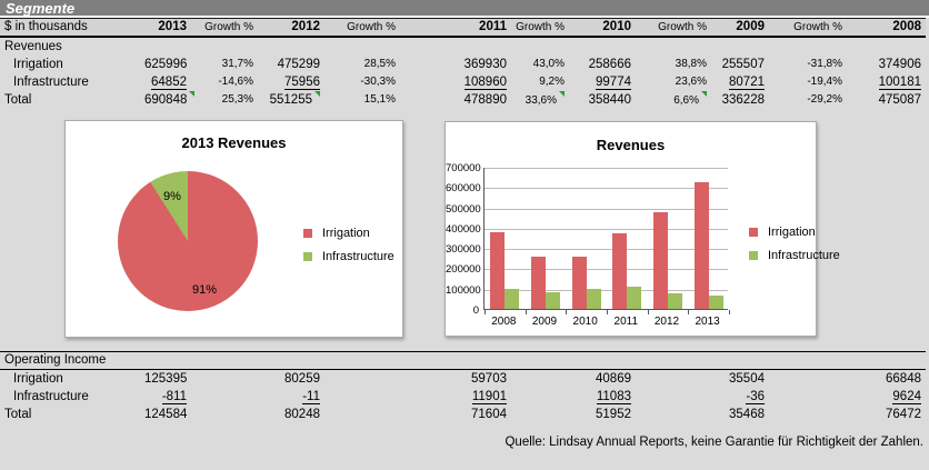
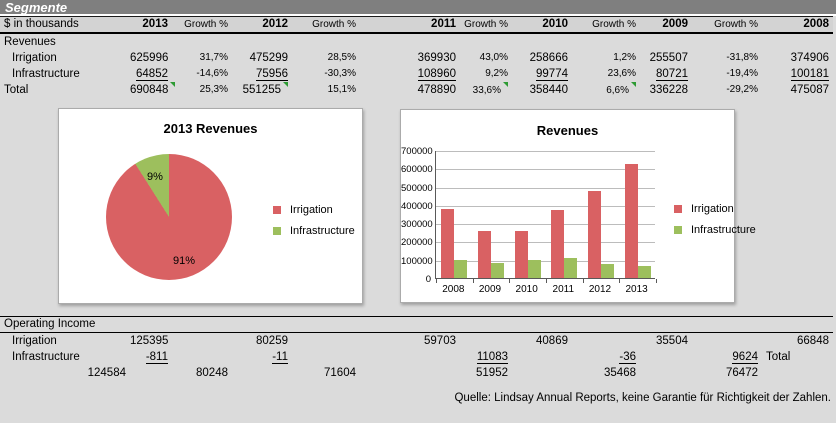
  Segmente
  $ in thousands
  2013
  Growth %
  2012
  Growth %
  2011
  Growth %
  2010
  Growth %
  2009
  Growth %
  2008
  Revenues
  Irrigation
  625996
  31,7%
  475299
  28,5%
  369930
  43,0%
  258666
- 38,8%
+ 1,2%
  255507
  -31,8%
  374906
  Infrastructure
  64852
  -14,6%
  75956
  -30,3%
  108960
  9,2%
  99774
  23,6%
  80721
  -19,4%
  100181
  Total
  690848
  25,3%
  551255
  15,1%
  478890
  33,6%
  358440
  6,6%
  336228
  -29,2%
  475087
  2013 Revenues
  9%
  91%
  Irrigation
  Infrastructure
  Revenues
  700000
  600000
  500000
  400000
  300000
  200000
  100000
  0
  2008 2009 2010 2011 2012 2013
  Irrigation
  Infrastructure
  Operating Income
  Irrigation
  125395
  80259
  59703
  40869
  35504
  66848
  Infrastructure
  -811
  -11
- 11901
  11083
  -36
  9624
  Total
  124584
  80248
  71604
  51952
  35468
  76472
  Quelle: Lindsay Annual Reports, keine Garantie für Richtigkeit der Zahlen.
